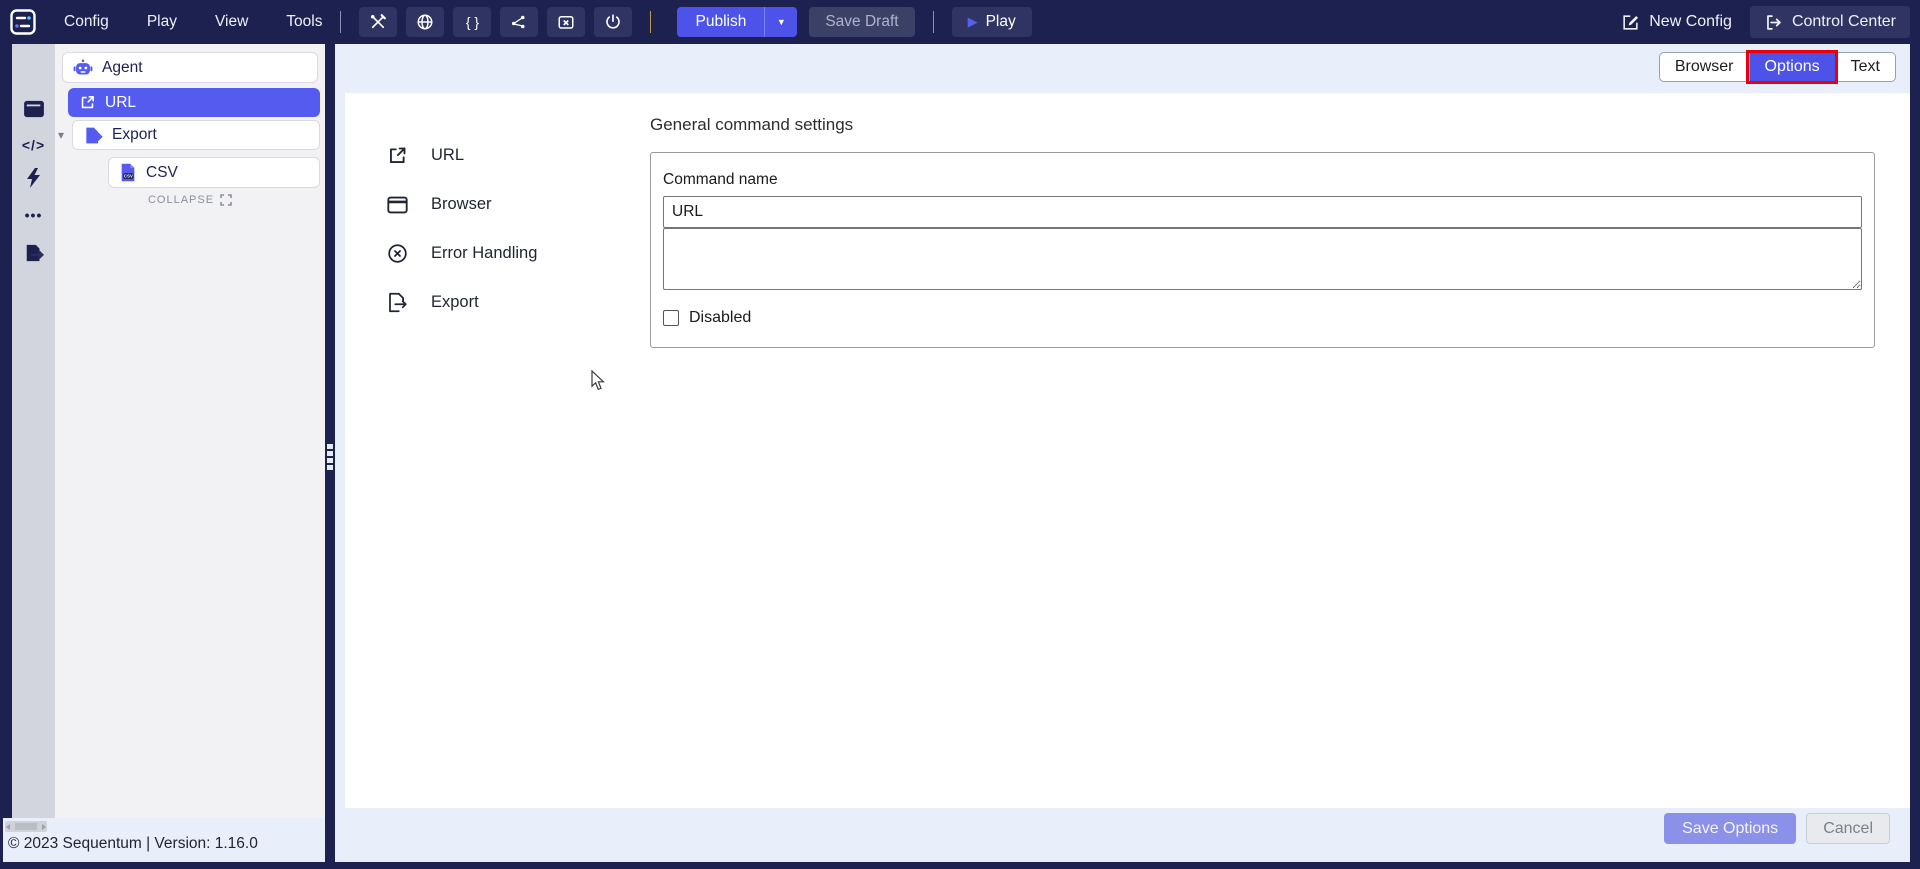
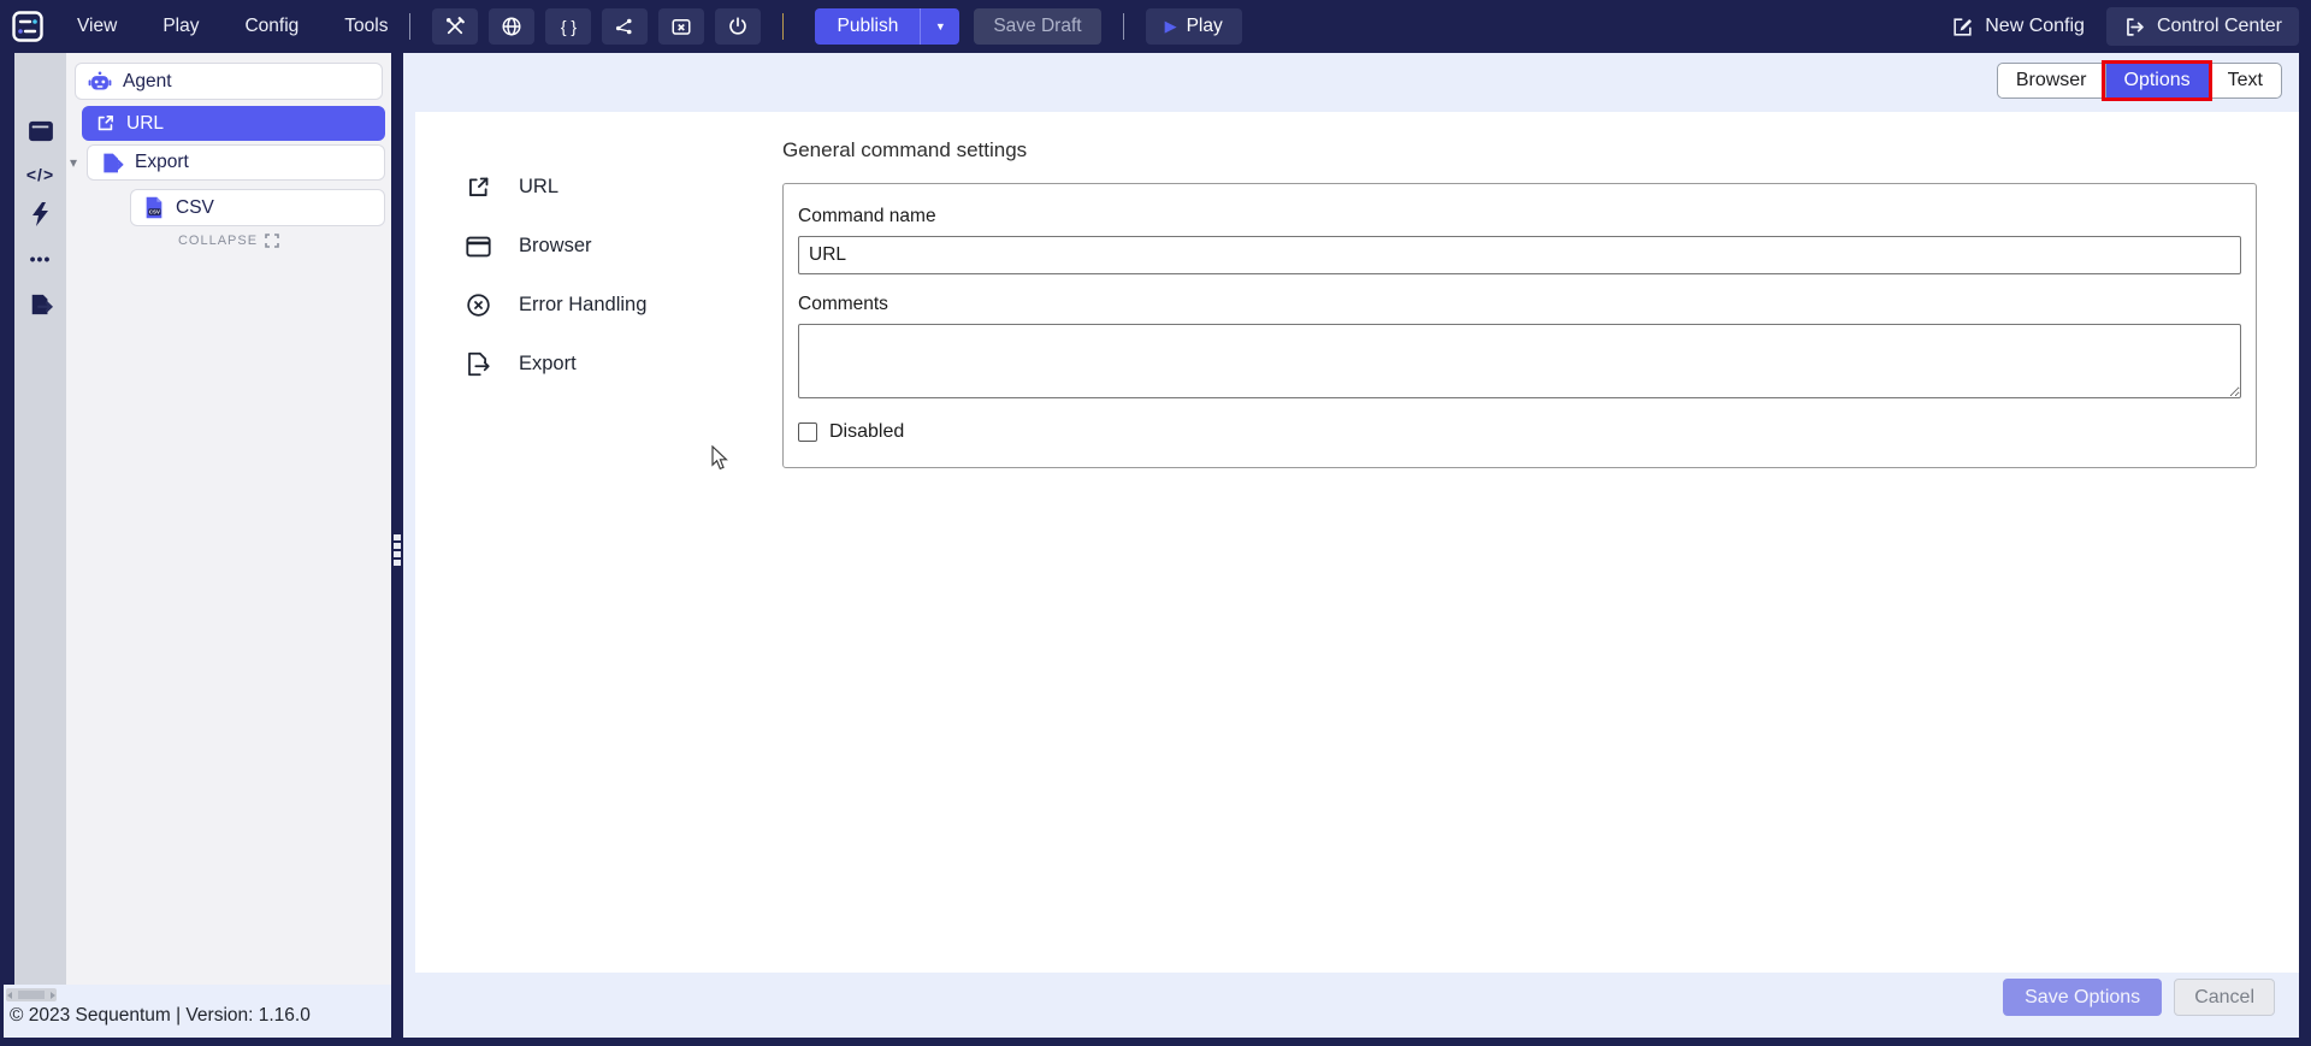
- Config
+ View
  Play
- View
+ Config
  Tools
  { }
  Publish
  ▼
  Save Draft
  ▶
  Play
  New Config
  Control Center
  </>
  •••
  Agent
  URL
  ▾
  Export
  CSV
  COLLAPSE
  Browser
  Options
  Text
  URL
  Browser
  Error Handling
  Export
  General command settings
  Command name
  URL
+ Comments
  Disabled
  Save Options
  Cancel
  © 2023 Sequentum | Version: 1.16.0
